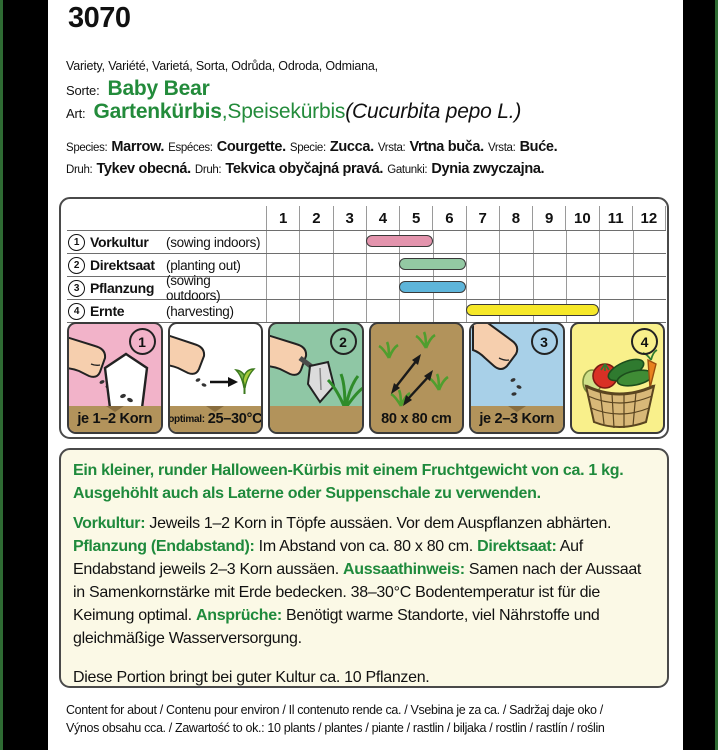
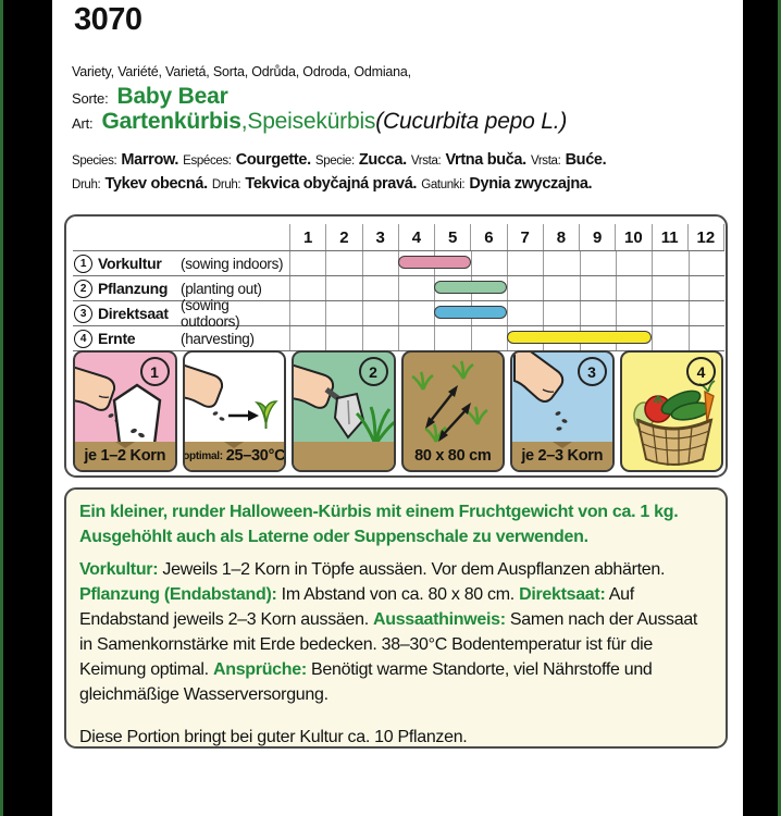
  3070
  Variety, Variété, Varietá, Sorta, Odrůda, Odroda, Odmiana,
  Sorte:
  Baby Bear
  Art:
  Gartenkürbis
  ,
  Speisekürbis
  (Cucurbita pepo L.)
  Species: Marrow. Espéces: Courgette. Specie: Zucca. Vrsta: Vrtna buča. Vrsta: Buće.
  Druh: Tykev obecná. Druh: Tekvica obyčajná pravá. Gatunki: Dynia zwyczajna.
  1
  2
  3
  4
  5
  6
  7
  8
  9
  10
  11
  12
  1
  Vorkultur
  (sowing indoors)
  2
- Direktsaat
+ Pflanzung
  (planting out)
  3
- Pflanzung
+ Direktsaat
  (sowing outdoors)
  4
  Ernte
  (harvesting)
  1
  je 1–2 Korn
  optimal:
  25–30°C
  2
  80 x 80 cm
  3
  je 2–3 Korn
  4
  Ein kleiner, runder Halloween-Kürbis mit einem Fruchtgewicht von ca. 1 kg.
  Ausgehöhlt auch als Laterne oder Suppenschale zu verwenden.
  Vorkultur: Jeweils 1–2 Korn in Töpfe aussäen. Vor dem Auspflanzen abhärten. Pflanzung (Endabstand): Im Abstand von ca. 80 x 80 cm. Direktsaat: Auf Endabstand jeweils 2–3 Korn aussäen. Aussaathinweis: Samen nach der Aussaat in Samenkornstärke mit Erde bedecken. 38–30°C Bodentemperatur ist für die Keimung optimal. Ansprüche: Benötigt warme Standorte, viel Nährstoffe und gleichmäßige Wasserversorgung.
  Diese Portion bringt bei guter Kultur ca. 10 Pflanzen.
- Content for about / Contenu pour environ / Il contenuto rende ca. / Vsebina je za ca. / Sadržaj daje oko /
- Výnos obsahu cca. / Zawartość to ok.: 10 plants / plantes / piante / rastlin / biljaka / rostlin / rastlín / roślin
